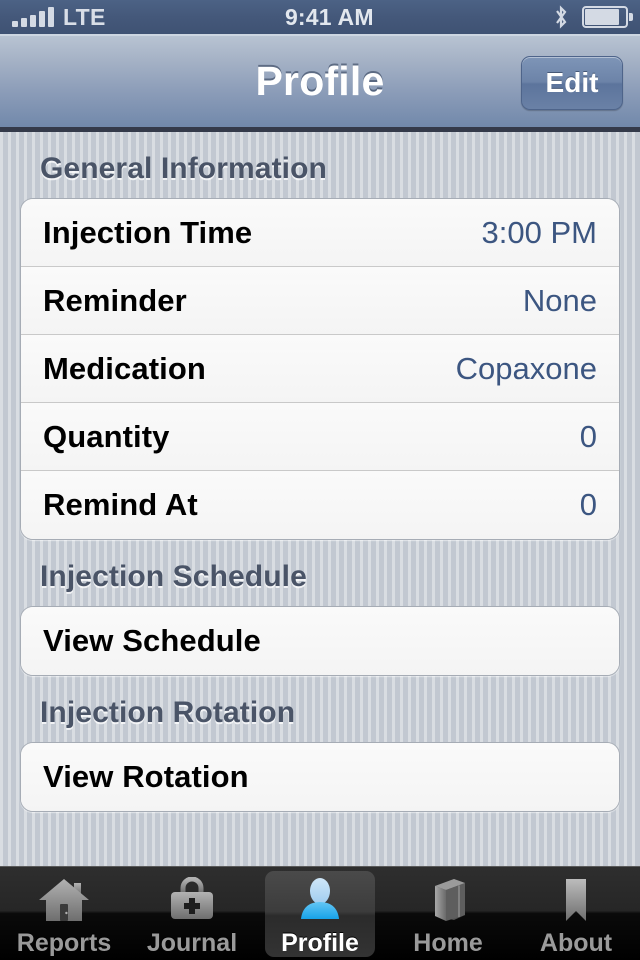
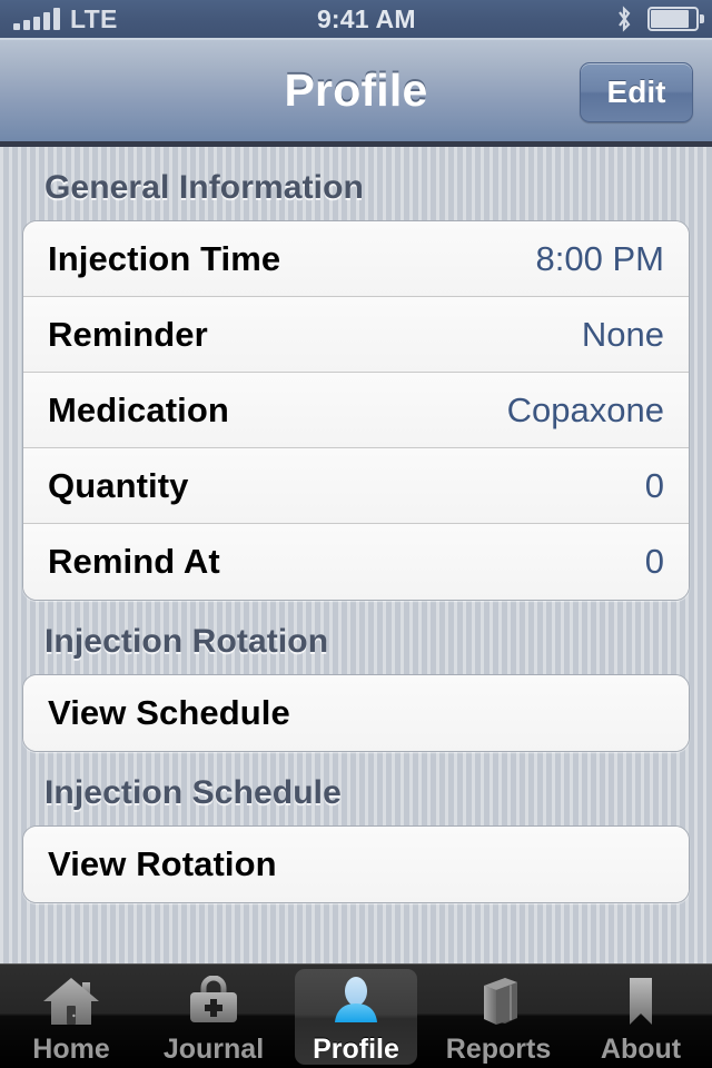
  LTE
  9:41 AM
  Profile
  Edit
  General Information
  Injection Time
- 3:00 PM
+ 8:00 PM
  Reminder
  None
  Medication
  Copaxone
  Quantity
  0
  Remind At
  0
- Injection Schedule
+ Injection Rotation
  View Schedule
- Injection Rotation
+ Injection Schedule
  View Rotation
- Reports
+ Home
  Journal
  Profile
- Home
+ Reports
  About
